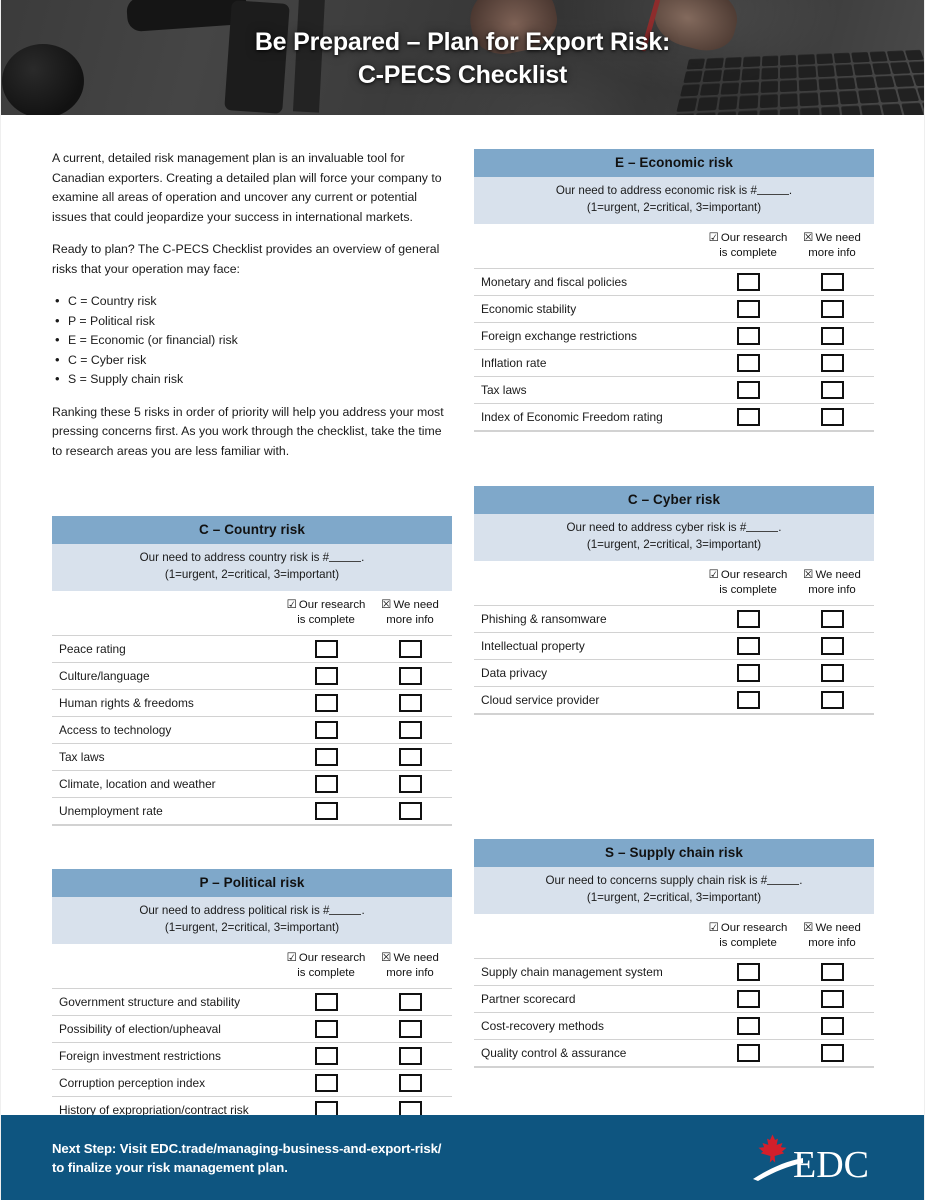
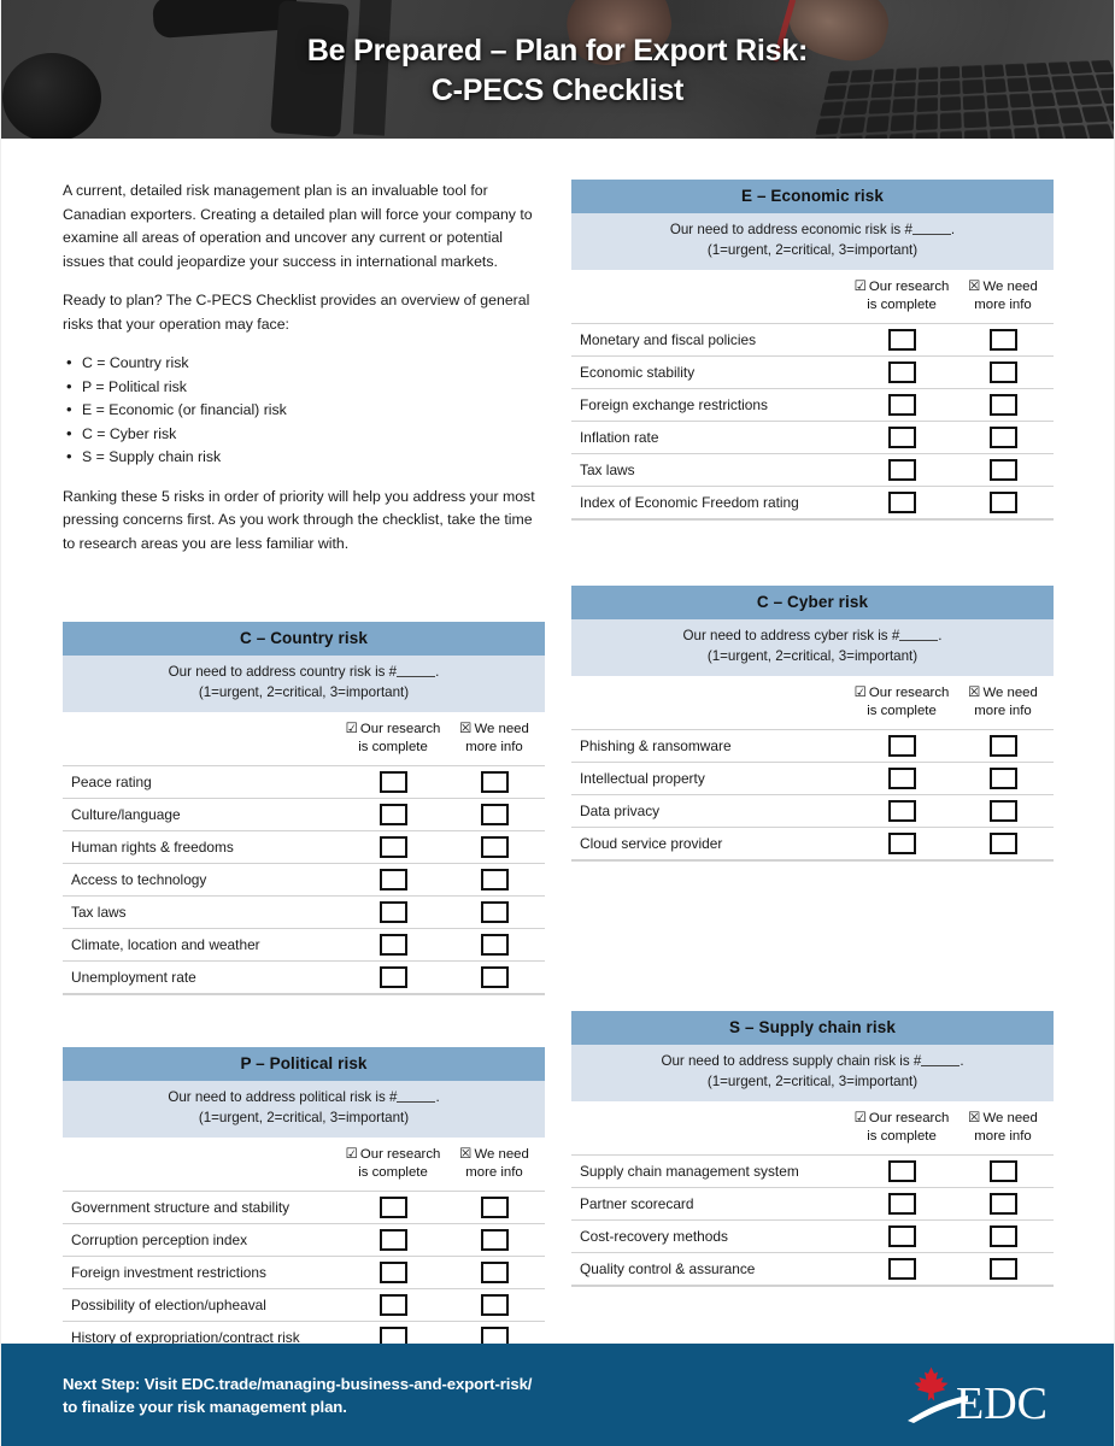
  Be Prepared – Plan for Export Risk:
  C-PECS Checklist
  A current, detailed risk management plan is an invaluable tool for Canadian exporters. Creating a detailed plan will force your company to examine all areas of operation and uncover any current or potential issues that could jeopardize your success in international markets.
  Ready to plan? The C-PECS Checklist provides an overview of general risks that your operation may face:
  C = Country risk
  P = Political risk
  E = Economic (or financial) risk
  C = Cyber risk
  S = Supply chain risk
  Ranking these 5 risks in order of priority will help you address your most pressing concerns first. As you work through the checklist, take the time to research areas you are less familiar with.
  C – Country risk
  Our need to address country risk is # .
  (1=urgent, 2=critical, 3=important)
  	☑ Our research is complete	☒ We need more info
  Peace rating
  Culture/language
  Human rights & freedoms
  Access to technology
  Tax laws
  Climate, location and weather
  Unemployment rate
  P – Political risk
  Our need to address political risk is # .
  (1=urgent, 2=critical, 3=important)
  	☑ Our research is complete	☒ We need more info
  Government structure and stability
- Possibility of election/upheaval
+ Corruption perception index
  Foreign investment restrictions
- Corruption perception index
+ Possibility of election/upheaval
  History of expropriation/contract risk
  E – Economic risk
  Our need to address economic risk is # .
  (1=urgent, 2=critical, 3=important)
  	☑ Our research is complete	☒ We need more info
  Monetary and fiscal policies
  Economic stability
  Foreign exchange restrictions
  Inflation rate
  Tax laws
  Index of Economic Freedom rating
  C – Cyber risk
  Our need to address cyber risk is # .
  (1=urgent, 2=critical, 3=important)
  	☑ Our research is complete	☒ We need more info
  Phishing & ransomware
  Intellectual property
  Data privacy
  Cloud service provider
  S – Supply chain risk
- Our need to concerns supply chain risk is # .
+ Our need to address supply chain risk is # .
  (1=urgent, 2=critical, 3=important)
  	☑ Our research is complete	☒ We need more info
  Supply chain management system
  Partner scorecard
  Cost-recovery methods
  Quality control & assurance
  Next Step: Visit EDC.trade/managing-business-and-export-risk/
  to finalize your risk management plan.
  EDC
